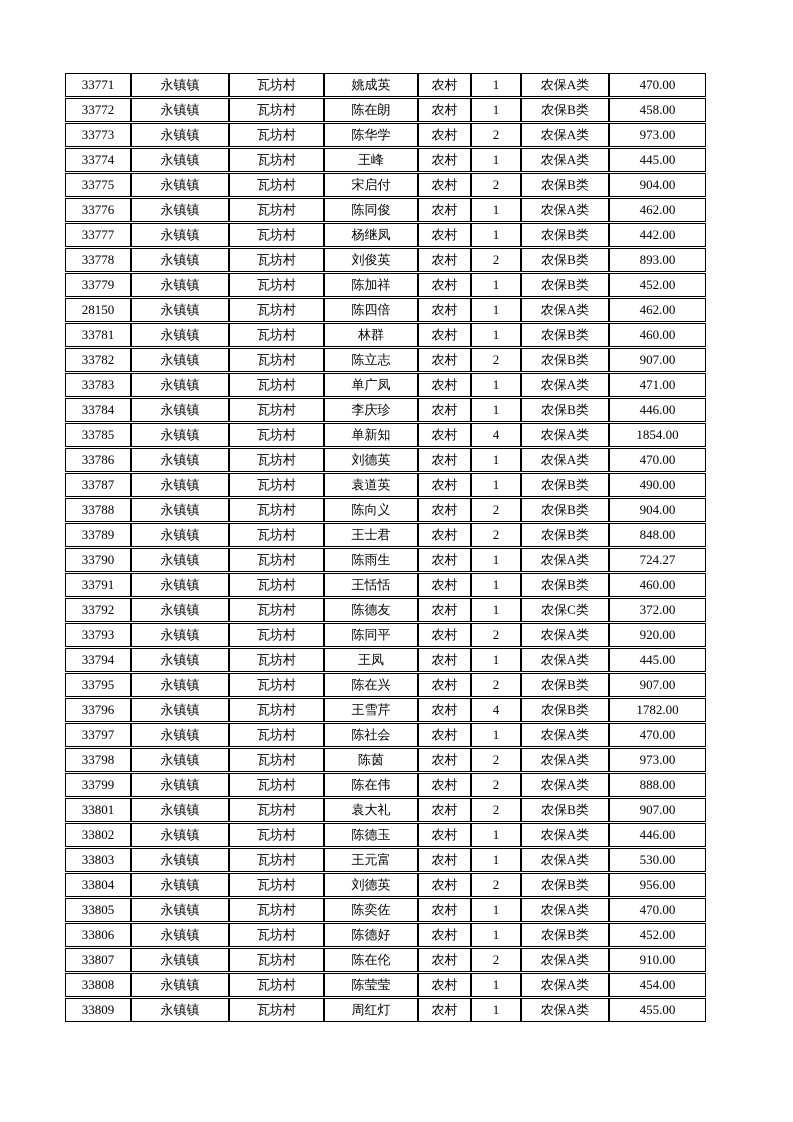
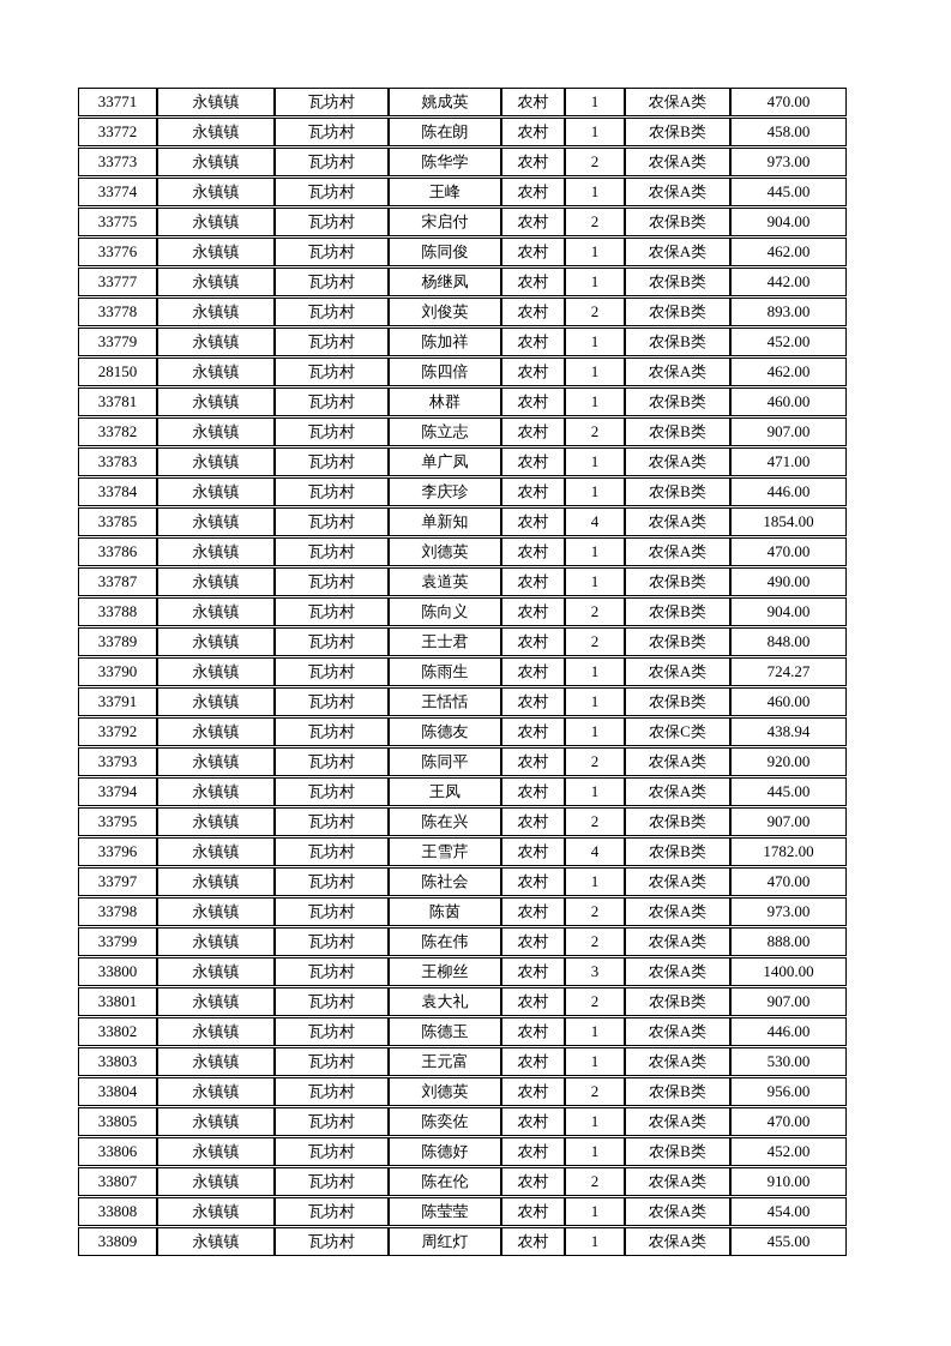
  33771	永镇镇	瓦坊村	姚成英	农村	1	农保A类	470.00
  33772	永镇镇	瓦坊村	陈在朗	农村	1	农保B类	458.00
  33773	永镇镇	瓦坊村	陈华学	农村	2	农保A类	973.00
  33774	永镇镇	瓦坊村	王峰	农村	1	农保A类	445.00
  33775	永镇镇	瓦坊村	宋启付	农村	2	农保B类	904.00
  33776	永镇镇	瓦坊村	陈同俊	农村	1	农保A类	462.00
  33777	永镇镇	瓦坊村	杨继凤	农村	1	农保B类	442.00
  33778	永镇镇	瓦坊村	刘俊英	农村	2	农保B类	893.00
  33779	永镇镇	瓦坊村	陈加祥	农村	1	农保B类	452.00
  28150	永镇镇	瓦坊村	陈四倍	农村	1	农保A类	462.00
  33781	永镇镇	瓦坊村	林群	农村	1	农保B类	460.00
  33782	永镇镇	瓦坊村	陈立志	农村	2	农保B类	907.00
  33783	永镇镇	瓦坊村	单广凤	农村	1	农保A类	471.00
  33784	永镇镇	瓦坊村	李庆珍	农村	1	农保B类	446.00
  33785	永镇镇	瓦坊村	单新知	农村	4	农保A类	1854.00
  33786	永镇镇	瓦坊村	刘德英	农村	1	农保A类	470.00
  33787	永镇镇	瓦坊村	袁道英	农村	1	农保B类	490.00
  33788	永镇镇	瓦坊村	陈向义	农村	2	农保B类	904.00
  33789	永镇镇	瓦坊村	王士君	农村	2	农保B类	848.00
  33790	永镇镇	瓦坊村	陈雨生	农村	1	农保A类	724.27
  33791	永镇镇	瓦坊村	王恬恬	农村	1	农保B类	460.00
- 33792	永镇镇	瓦坊村	陈德友	农村	1	农保C类	372.00
+ 33792	永镇镇	瓦坊村	陈德友	农村	1	农保C类	438.94
  33793	永镇镇	瓦坊村	陈同平	农村	2	农保A类	920.00
  33794	永镇镇	瓦坊村	王凤	农村	1	农保A类	445.00
  33795	永镇镇	瓦坊村	陈在兴	农村	2	农保B类	907.00
  33796	永镇镇	瓦坊村	王雪芹	农村	4	农保B类	1782.00
  33797	永镇镇	瓦坊村	陈社会	农村	1	农保A类	470.00
  33798	永镇镇	瓦坊村	陈茵	农村	2	农保A类	973.00
  33799	永镇镇	瓦坊村	陈在伟	农村	2	农保A类	888.00
+ 33800	永镇镇	瓦坊村	王柳丝	农村	3	农保A类	1400.00
  33801	永镇镇	瓦坊村	袁大礼	农村	2	农保B类	907.00
  33802	永镇镇	瓦坊村	陈德玉	农村	1	农保A类	446.00
  33803	永镇镇	瓦坊村	王元富	农村	1	农保A类	530.00
  33804	永镇镇	瓦坊村	刘德英	农村	2	农保B类	956.00
  33805	永镇镇	瓦坊村	陈奕佐	农村	1	农保A类	470.00
  33806	永镇镇	瓦坊村	陈德好	农村	1	农保B类	452.00
  33807	永镇镇	瓦坊村	陈在伦	农村	2	农保A类	910.00
  33808	永镇镇	瓦坊村	陈莹莹	农村	1	农保A类	454.00
  33809	永镇镇	瓦坊村	周红灯	农村	1	农保A类	455.00
